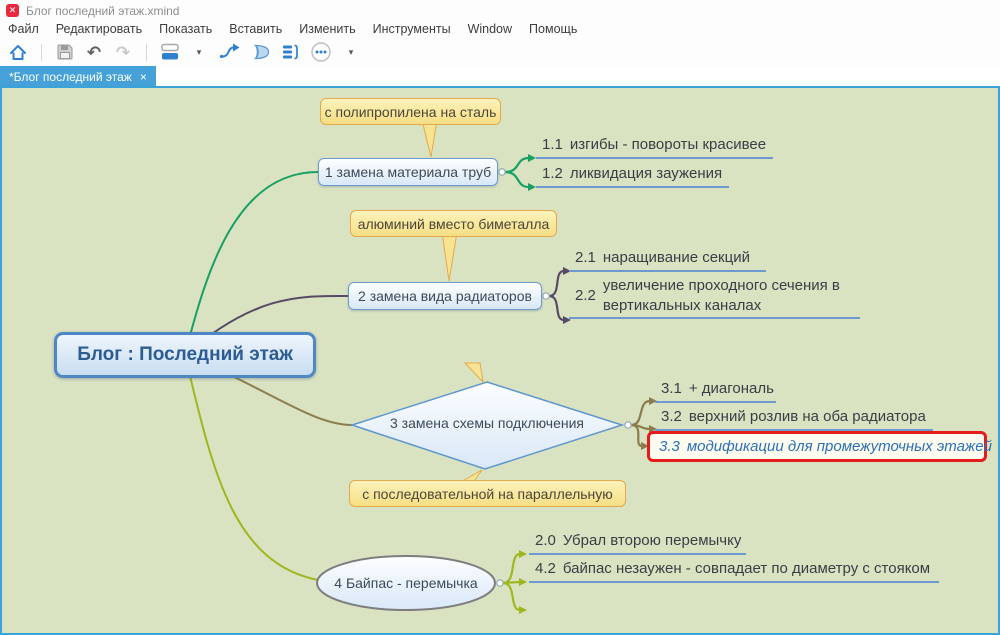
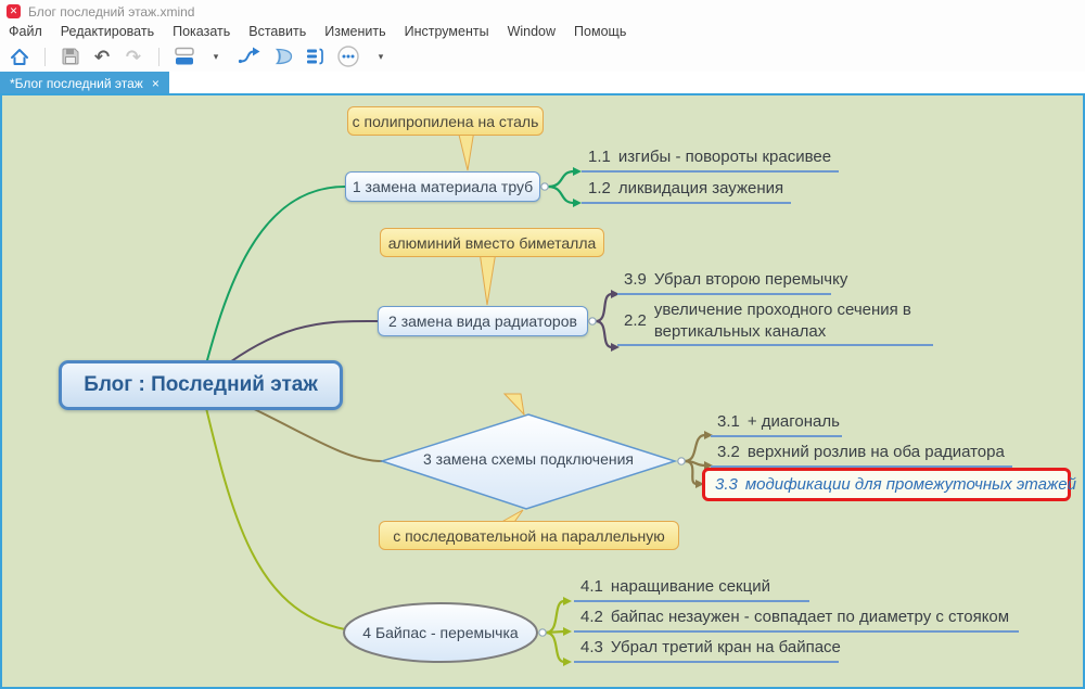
  ✕
  Блог последний этаж.xmind
  Файл
  Редактировать
  Показать
  Вставить
  Изменить
  Инструменты
  Window
  Помощь
  ↶
  ↷
  ▾
  ▾
  *Блог последний этаж
  ×
  Блог : Последний этаж
  с полипропилена на сталь
  1 замена материала труб
  1.1
  изгибы - повороты красивее
  1.2
  ликвидация заужения
  алюминий вместо биметалла
  2 замена вида радиаторов
- 2.1
+ 3.9
- наращивание секций
+ Убрал второю перемычку
  2.2
  увеличение проходного сечения в вертикальных каналах
  3 замена схемы подключения
  с последовательной на параллельную
  3.1
  + диагональ
  3.2
  верхний розлив на оба радиатора
  3.3
  модификации для промежуточных этажей
  4 Байпас - перемычка
- 2.0
+ 4.1
- Убрал второю перемычку
+ наращивание секций
  4.2
  байпас незаужен - совпадает по диаметру с стояком
+ 4.3
+ Убрал третий кран на байпасе
